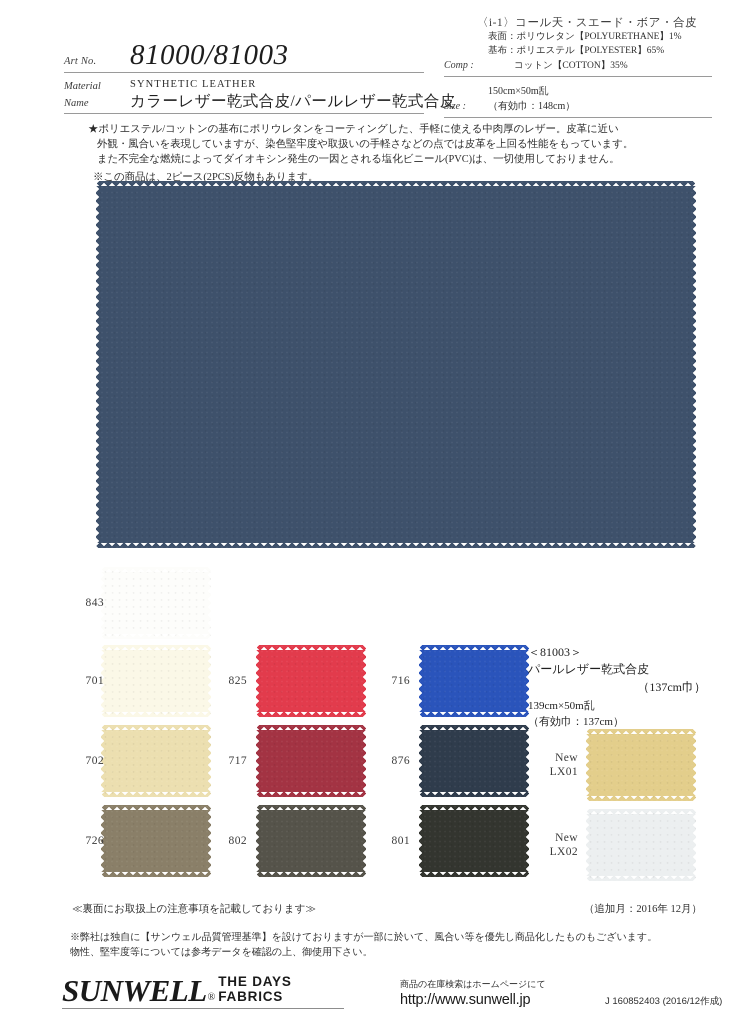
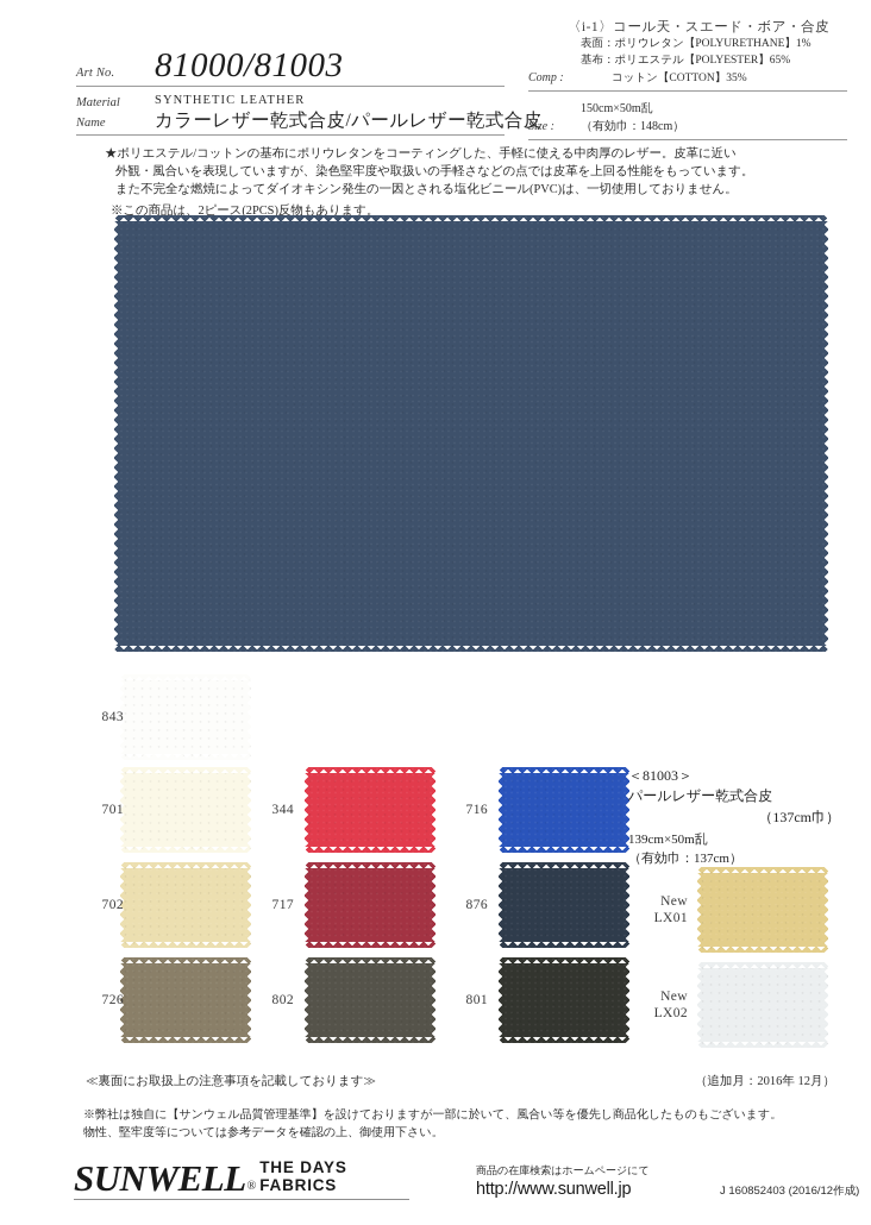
  〈i-1〉コール天・スエード・ボア・合皮
  Art No.
  81000/81003
  Material
  Name
  SYNTHETIC LEATHER
  カラーレザー乾式合皮/パールレザー乾式合皮
  Comp :
  表面：ポリウレタン【POLYURETHANE】1%
  基布：ポリエステル【POLYESTER】65%
  コットン【COTTON】35%
  Size :
  150cm×50m乱
  （有効巾：148cm）
  ★ポリエステル/コットンの基布にポリウレタンをコーティングした、手軽に使える中肉厚のレザー。皮革に近い
  外観・風合いを表現していますが、染色堅牢度や取扱いの手軽さなどの点では皮革を上回る性能をもっています。
  また不完全な燃焼によってダイオキシン発生の一因とされる塩化ビニール(PVC)は、一切使用しておりません。
  ※この商品は、2ピース(2PCS)反物もあります。
  843
  701
  702
  726
- 825
+ 344
  717
  802
  716
  876
  801
  New
  LX01
  New
  LX02
  ＜81003＞
  パールレザー乾式合皮
  （137cm巾）
  139cm×50m乱
  （有効巾：137cm）
  ≪裏面にお取扱上の注意事項を記載しております≫
  （追加月：2016年 12月）
  ※弊社は独自に【サンウェル品質管理基準】を設けておりますが一部に於いて、風合い等を優先し商品化したものもございます。
  物性、堅牢度等については参考データを確認の上、御使用下さい。
  SUNWELL
  ®
  THE DAYS
  FABRICS
  商品の在庫検索はホームページにて
  http://www.sunwell.jp
  J 160852403 (2016/12作成)
